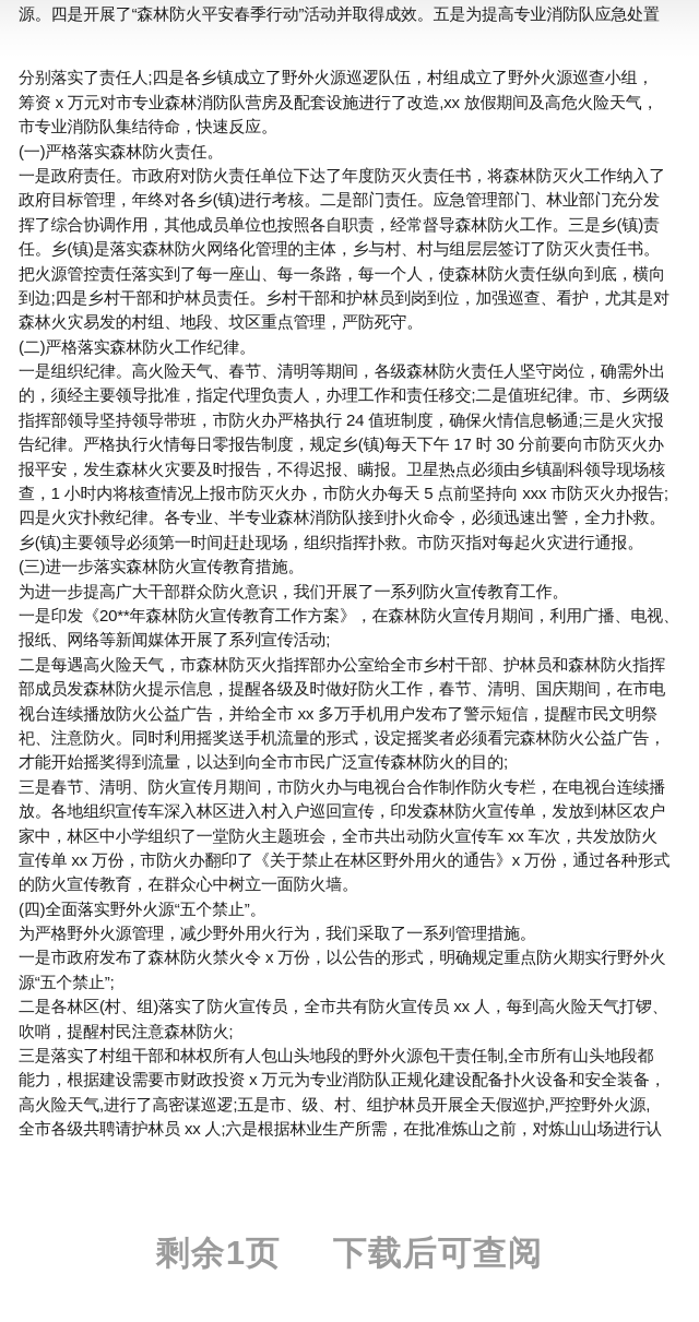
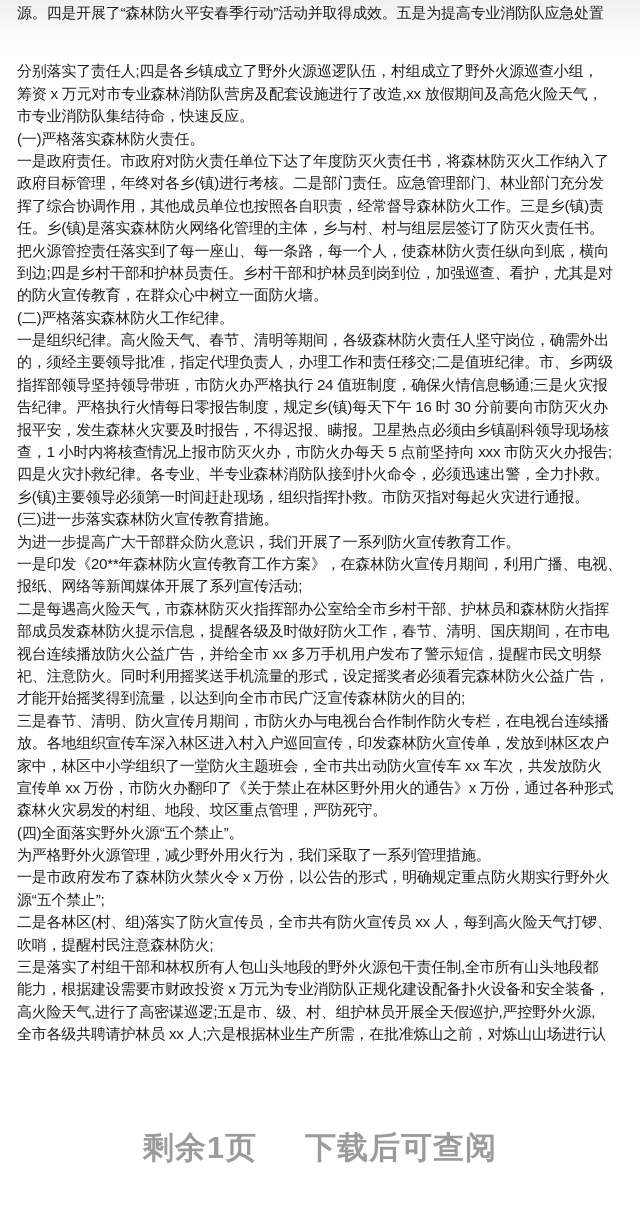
  源。四是开展了“森林防火平安春季行动”活动并取得成效。五是为提高专业消防队应急处置
  分别落实了责任人;四是各乡镇成立了野外火源巡逻队伍，村组成立了野外火源巡查小组，
  筹资 x 万元对市专业森林消防队营房及配套设施进行了改造,xx 放假期间及高危火险天气，
  市专业消防队集结待命，快速反应。
  (一)严格落实森林防火责任。
  一是政府责任。市政府对防火责任单位下达了年度防灭火责任书，将森林防灭火工作纳入了
  政府目标管理，年终对各乡(镇)进行考核。二是部门责任。应急管理部门、林业部门充分发
  挥了综合协调作用，其他成员单位也按照各自职责，经常督导森林防火工作。三是乡(镇)责
  任。乡(镇)是落实森林防火网络化管理的主体，乡与村、村与组层层签订了防灭火责任书。
  把火源管控责任落实到了每一座山、每一条路，每一个人，使森林防火责任纵向到底，横向
  到边;四是乡村干部和护林员责任。乡村干部和护林员到岗到位，加强巡查、看护，尤其是对
- 森林火灾易发的村组、地段、坟区重点管理，严防死守。
+ 的防火宣传教育，在群众心中树立一面防火墙。
  (二)严格落实森林防火工作纪律。
  一是组织纪律。高火险天气、春节、清明等期间，各级森林防火责任人坚守岗位，确需外出
  的，须经主要领导批准，指定代理负责人，办理工作和责任移交;二是值班纪律。市、乡两级
  指挥部领导坚持领导带班，市防火办严格执行 24 值班制度，确保火情信息畅通;三是火灾报
- 告纪律。严格执行火情每日零报告制度，规定乡(镇)每天下午 17 时 30 分前要向市防灭火办
+ 告纪律。严格执行火情每日零报告制度，规定乡(镇)每天下午 16 时 30 分前要向市防灭火办
  报平安，发生森林火灾要及时报告，不得迟报、瞒报。卫星热点必须由乡镇副科领导现场核
  查，1 小时内将核查情况上报市防灭火办，市防火办每天 5 点前坚持向 xxx 市防灭火办报告;
  四是火灾扑救纪律。各专业、半专业森林消防队接到扑火命令，必须迅速出警，全力扑救。
  乡(镇)主要领导必须第一时间赶赴现场，组织指挥扑救。市防灭指对每起火灾进行通报。
  (三)进一步落实森林防火宣传教育措施。
  为进一步提高广大干部群众防火意识，我们开展了一系列防火宣传教育工作。
  一是印发《20**年森林防火宣传教育工作方案》，在森林防火宣传月期间，利用广播、电视、
  报纸、网络等新闻媒体开展了系列宣传活动;
  二是每遇高火险天气，市森林防灭火指挥部办公室给全市乡村干部、护林员和森林防火指挥
  部成员发森林防火提示信息，提醒各级及时做好防火工作，春节、清明、国庆期间，在市电
  视台连续播放防火公益广告，并给全市 xx 多万手机用户发布了警示短信，提醒市民文明祭
  祀、注意防火。同时利用摇奖送手机流量的形式，设定摇奖者必须看完森林防火公益广告，
  才能开始摇奖得到流量，以达到向全市市民广泛宣传森林防火的目的;
  三是春节、清明、防火宣传月期间，市防火办与电视台合作制作防火专栏，在电视台连续播
  放。各地组织宣传车深入林区进入村入户巡回宣传，印发森林防火宣传单，发放到林区农户
  家中，林区中小学组织了一堂防火主题班会，全市共出动防火宣传车 xx 车次，共发放防火
  宣传单 xx 万份，市防火办翻印了《关于禁止在林区野外用火的通告》x 万份，通过各种形式
- 的防火宣传教育，在群众心中树立一面防火墙。
+ 森林火灾易发的村组、地段、坟区重点管理，严防死守。
  (四)全面落实野外火源“五个禁止”。
  为严格野外火源管理，减少野外用火行为，我们采取了一系列管理措施。
  一是市政府发布了森林防火禁火令 x 万份，以公告的形式，明确规定重点防火期实行野外火
  源“五个禁止”;
  二是各林区(村、组)落实了防火宣传员，全市共有防火宣传员 xx 人，每到高火险天气打锣、
  吹哨，提醒村民注意森林防火;
  三是落实了村组干部和林权所有人包山头地段的野外火源包干责任制,全市所有山头地段都
  能力，根据建设需要市财政投资 x 万元为专业消防队正规化建设配备扑火设备和安全装备，
  高火险天气,进行了高密谋巡逻;五是市、级、村、组护林员开展全天假巡护,严控野外火源,
  全市各级共聘请护林员 xx 人;六是根据林业生产所需，在批准炼山之前，对炼山山场进行认
  剩余1页 下载后可查阅
